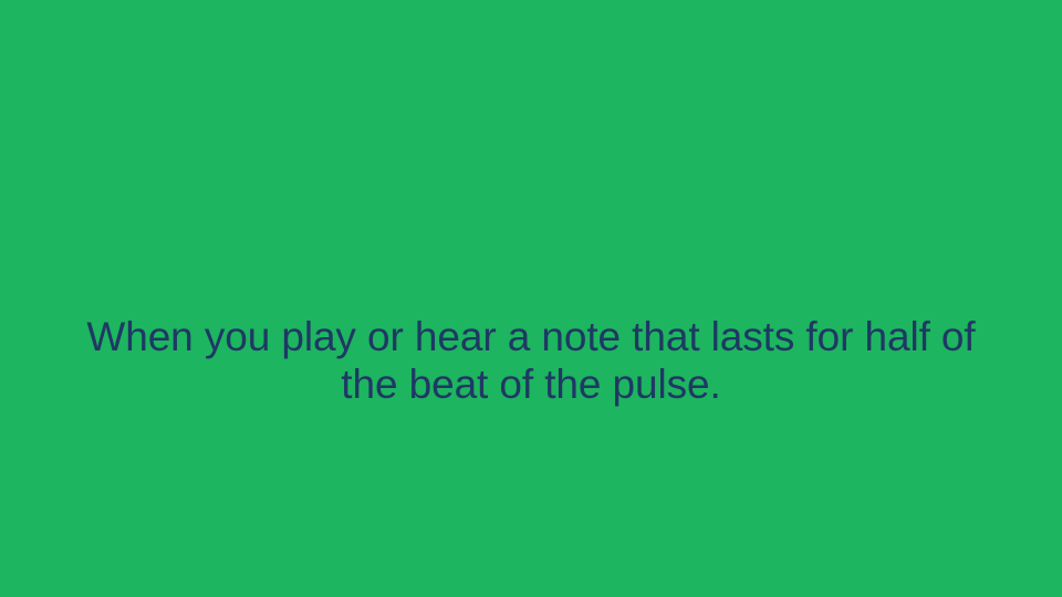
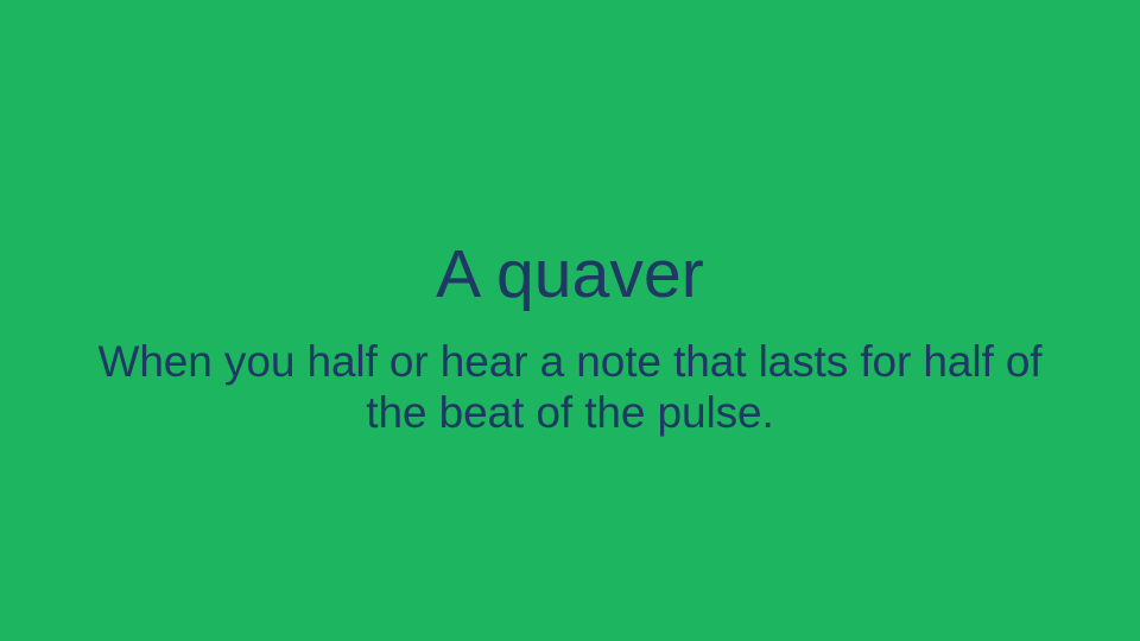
+ A quaver
- When you play or hear a note that lasts for half of the beat of the pulse.
+ When you half or hear a note that lasts for half of the beat of the pulse.
